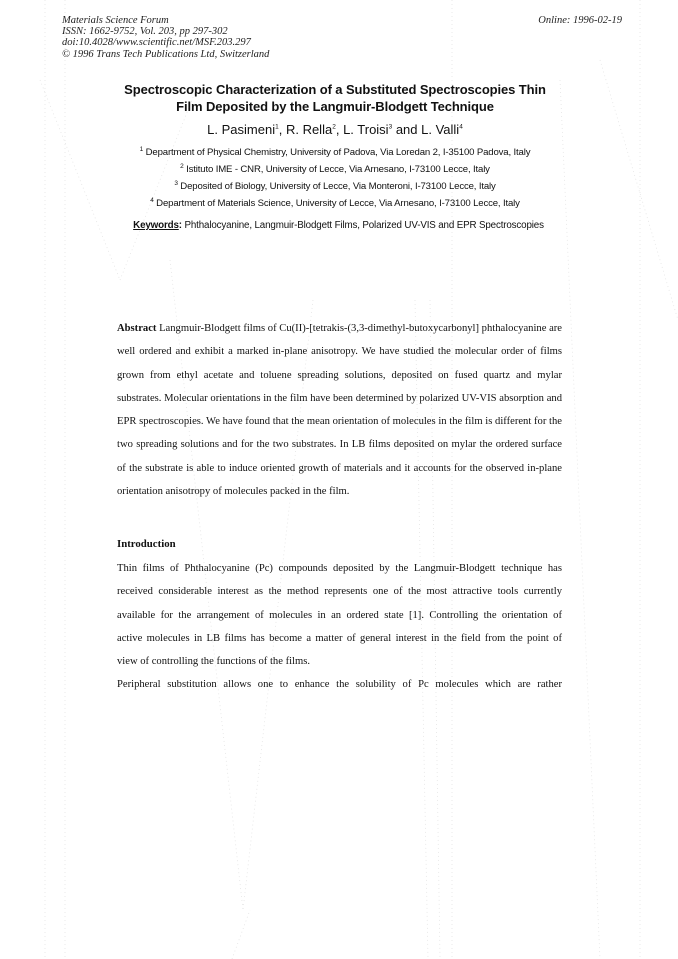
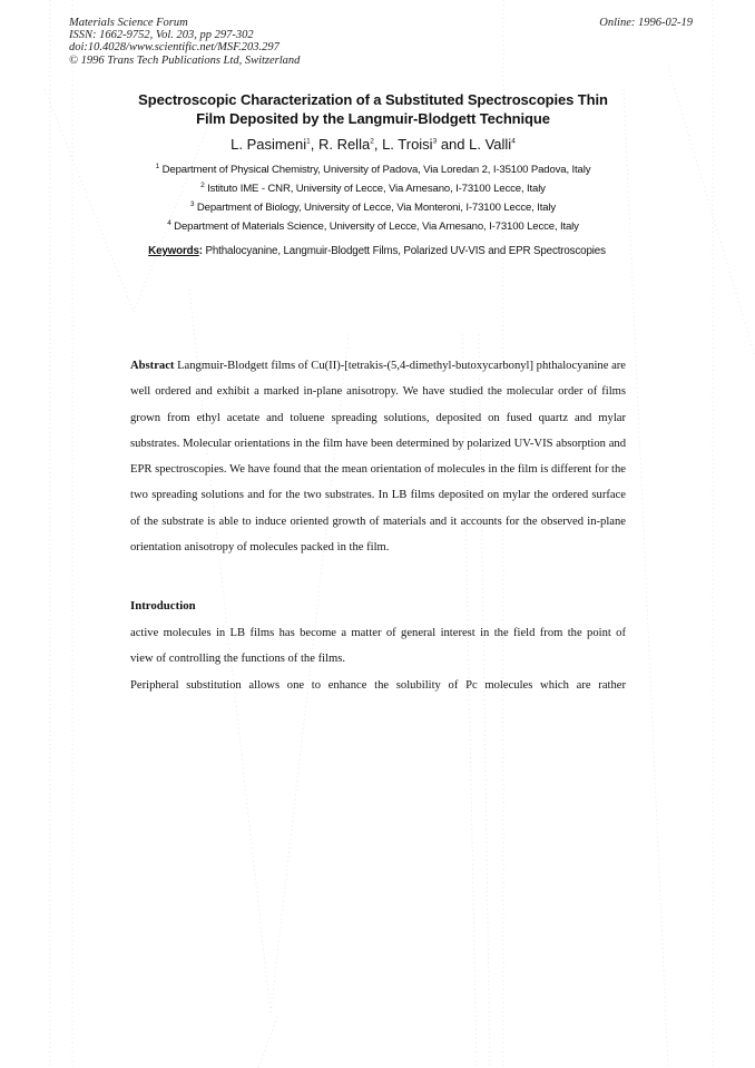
  Materials Science Forum
  ISSN: 1662-9752, Vol. 203, pp 297-302
  doi:10.4028/www.scientific.net/MSF.203.297
  © 1996 Trans Tech Publications Ltd, Switzerland
  Online: 1996-02-19
  Spectroscopic Characterization of a Substituted Spectroscopies Thin
  Film Deposited by the Langmuir-Blodgett Technique
  L. Pasimeni , R. Rella , L. Troisi and L. Valli
  Department of Physical Chemistry, University of Padova, Via Loredan 2, I-35100 Padova, Italy
  Istituto IME - CNR, University of Lecce, Via Arnesano, I-73100 Lecce, Italy
- Deposited of Biology, University of Lecce, Via Monteroni, I-73100 Lecce, Italy
+ Department of Biology, University of Lecce, Via Monteroni, I-73100 Lecce, Italy
  Department of Materials Science, University of Lecce, Via Arnesano, I-73100 Lecce, Italy
  Keywords: Phthalocyanine, Langmuir-Blodgett Films, Polarized UV-VIS and EPR Spectroscopies
- Abstract Langmuir-Blodgett films of Cu(II)-[tetrakis-(3,3-dimethyl-butoxycarbonyl] phthalocyanine are well ordered and exhibit a marked in-plane anisotropy. We have studied the molecular order of films grown from ethyl acetate and toluene spreading solutions, deposited on fused quartz and mylar substrates. Molecular orientations in the film have been determined by polarized UV-VIS absorption and EPR spectroscopies. We have found that the mean orientation of molecules in the film is different for the two spreading solutions and for the two substrates. In LB films deposited on mylar the ordered surface of the substrate is able to induce oriented growth of materials and it accounts for the observed in-plane orientation anisotropy of molecules packed in the film.
+ Abstract Langmuir-Blodgett films of Cu(II)-[tetrakis-(5,4-dimethyl-butoxycarbonyl] phthalocyanine are well ordered and exhibit a marked in-plane anisotropy. We have studied the molecular order of films grown from ethyl acetate and toluene spreading solutions, deposited on fused quartz and mylar substrates. Molecular orientations in the film have been determined by polarized UV-VIS absorption and EPR spectroscopies. We have found that the mean orientation of molecules in the film is different for the two spreading solutions and for the two substrates. In LB films deposited on mylar the ordered surface of the substrate is able to induce oriented growth of materials and it accounts for the observed in-plane orientation anisotropy of molecules packed in the film.
  Introduction
- Thin films of Phthalocyanine (Pc) compounds deposited by the Langmuir-Blodgett technique has
- received considerable interest as the method represents one of the most attractive tools currently
- available for the arrangement of molecules in an ordered state [1]. Controlling the orientation of
  active molecules in LB films has become a matter of general interest in the field from the point of
  view of controlling the functions of the films.
  Peripheral substitution allows one to enhance the solubility of Pc molecules which are rather
